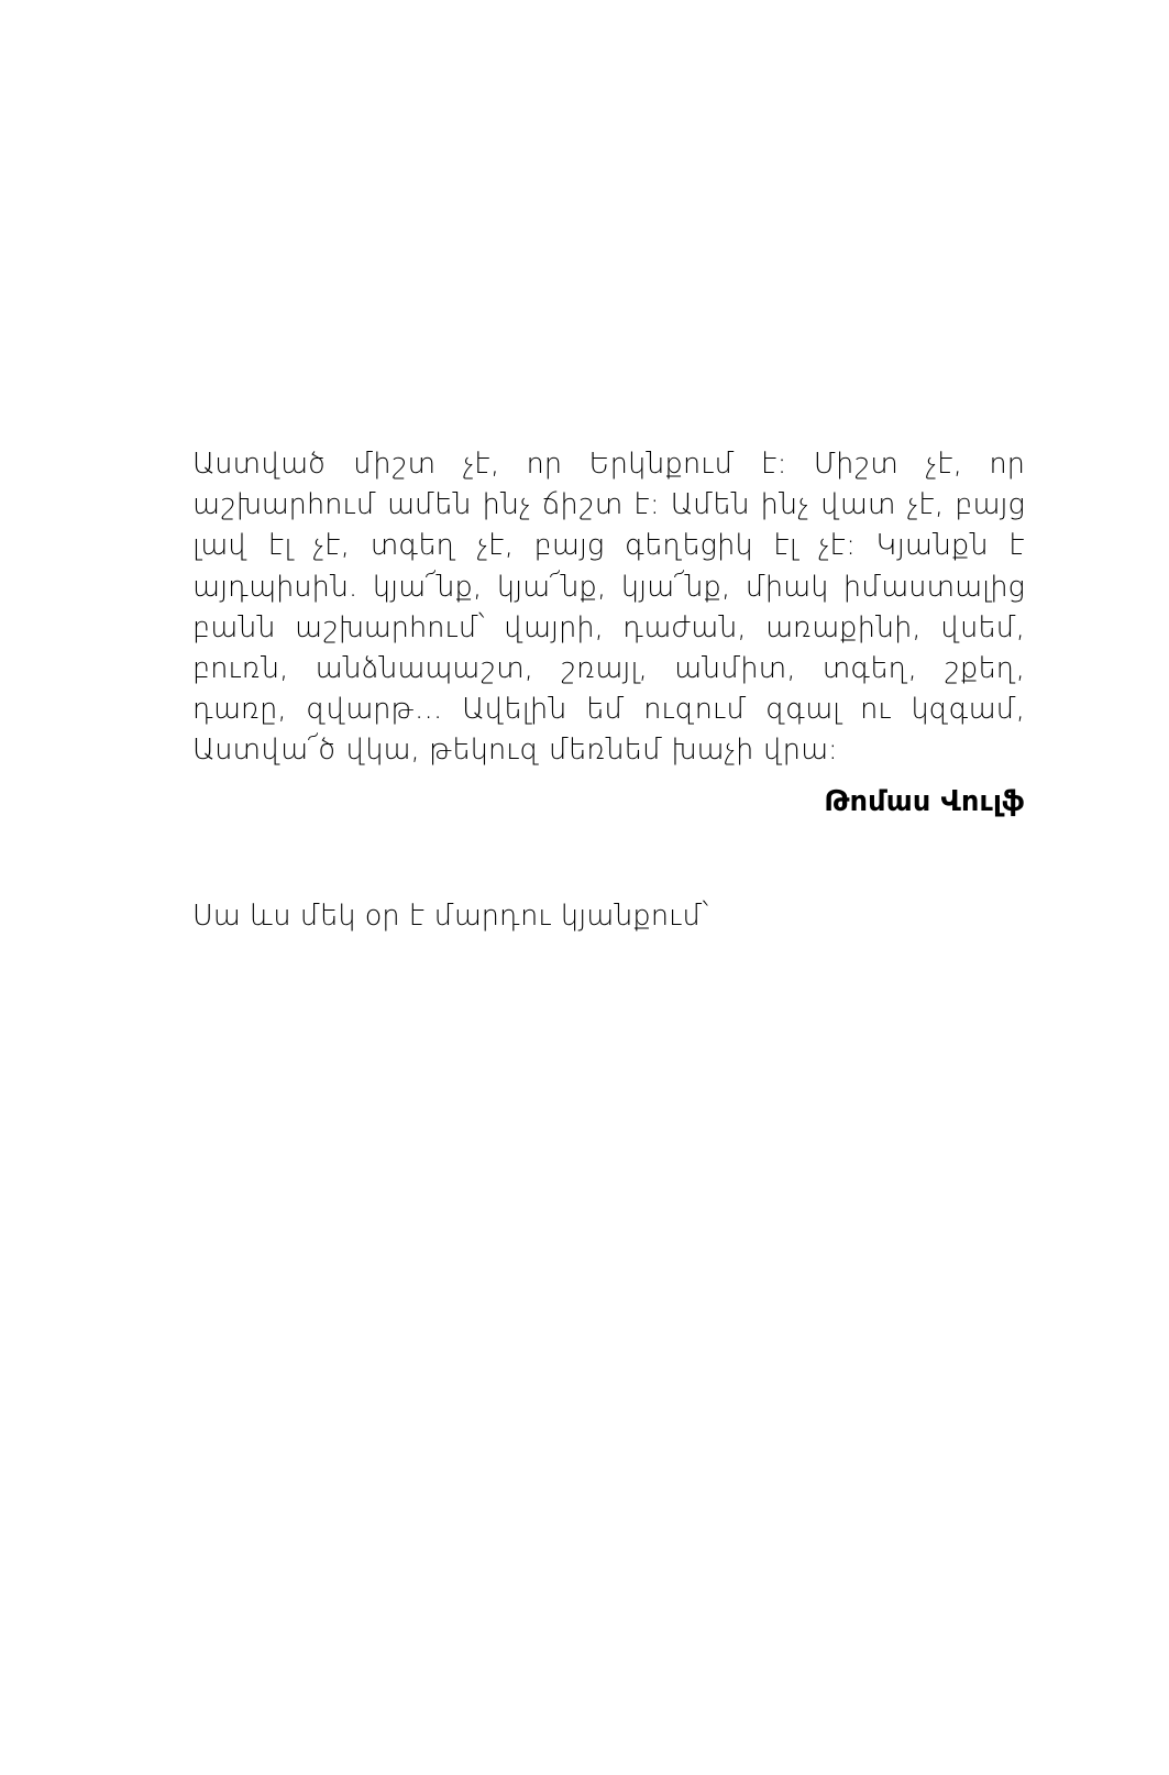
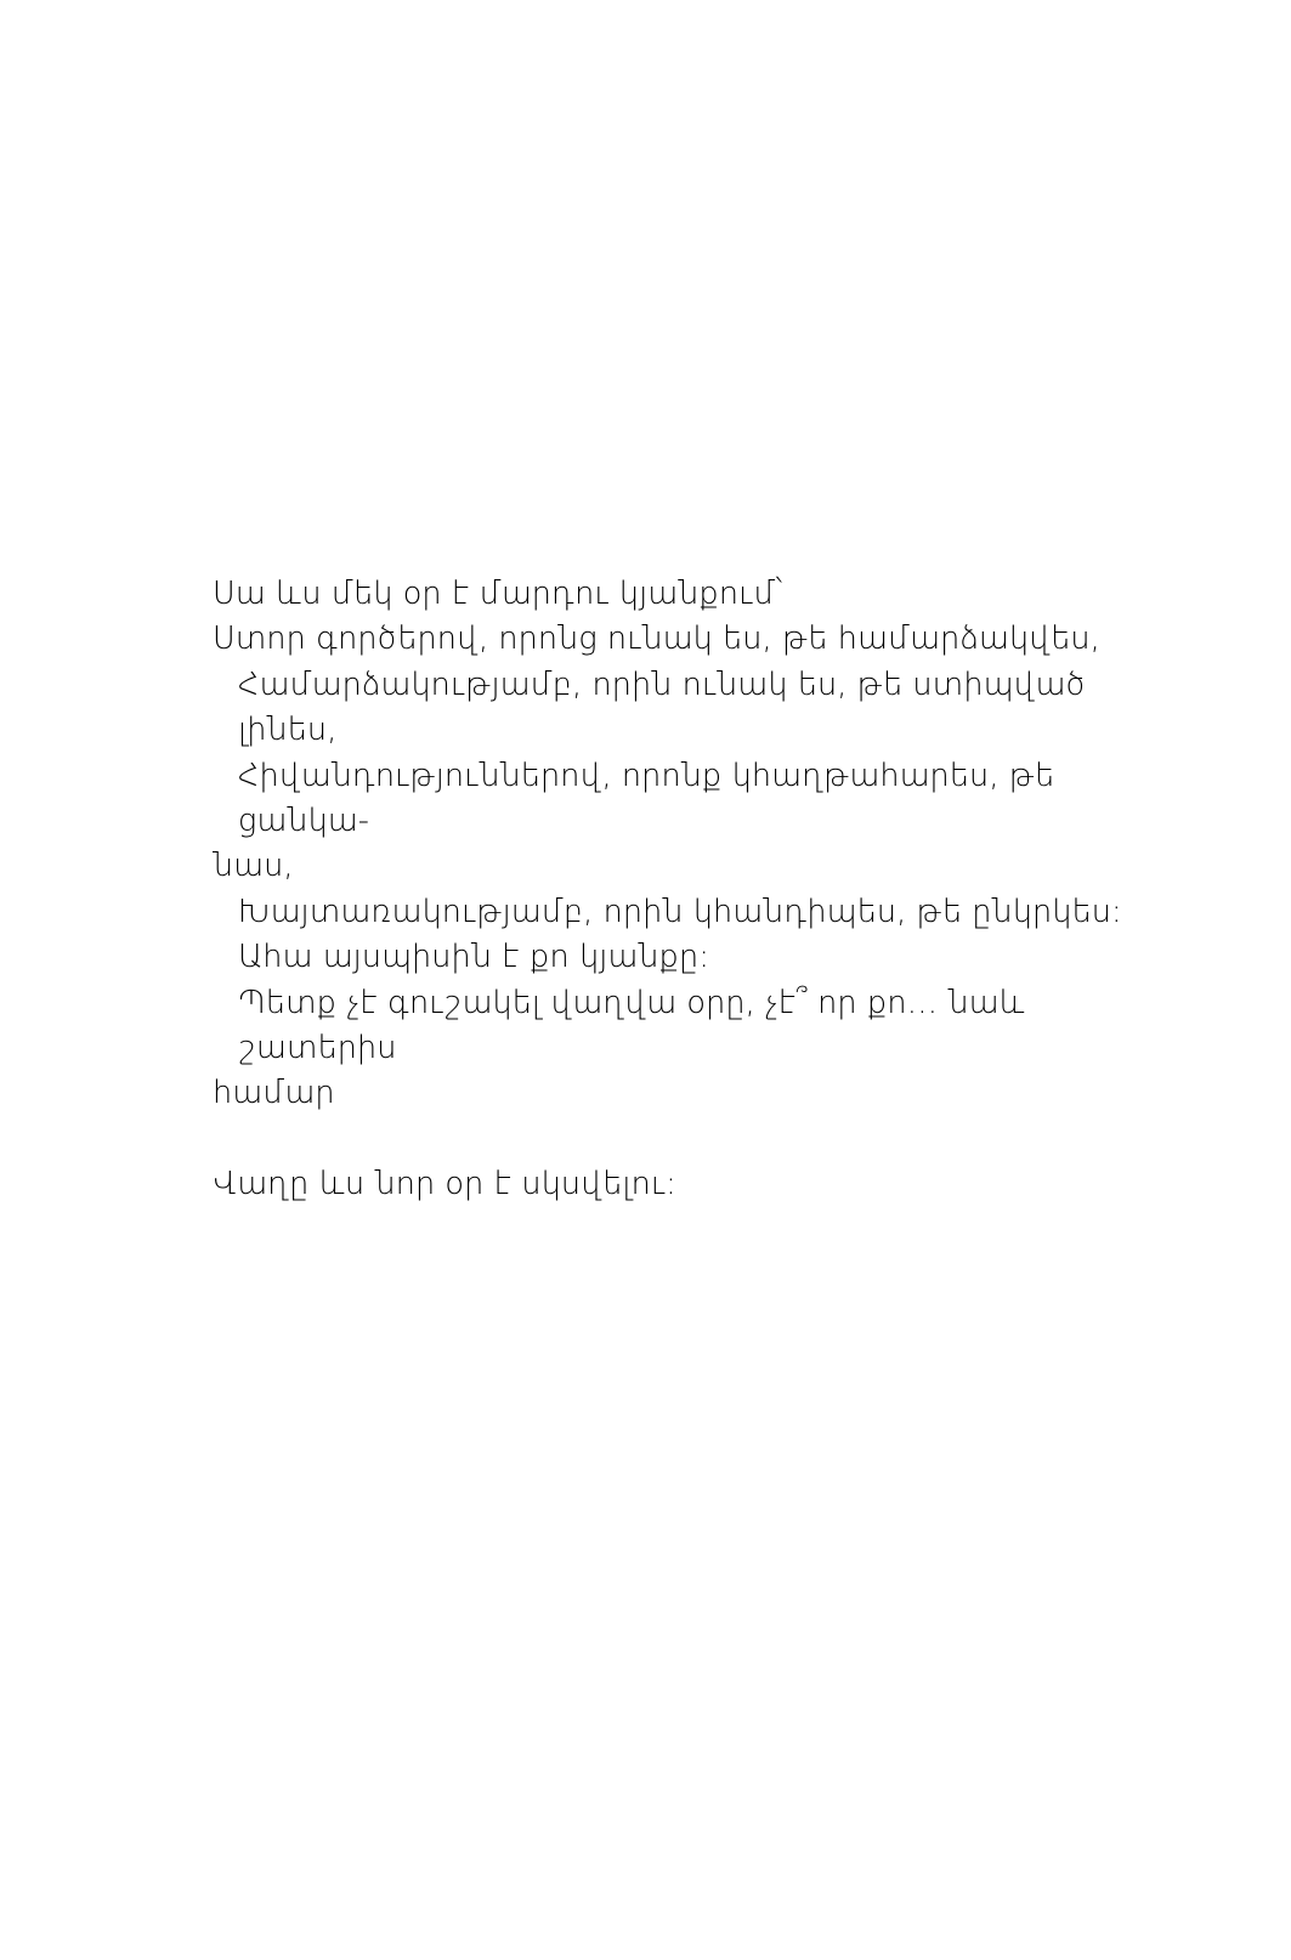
- Աստված միշտ չէ, որ Երկնքում է: Միշտ չէ, որ աշխարհում ամեն ինչ ճիշտ է: Ամեն ինչ վատ չէ, բայց լավ էլ չէ, տգեղ չէ, բայց գեղեցիկ էլ չէ: Կյանքն է այդպիսին. կյա՜նք, կյա՜նք, կյա՜նք, միակ իմաստալից բանն աշխարհում՝ վայրի, դաժան, առաքինի, վսեմ, բուռն, անձնապաշտ, շռայլ, անմիտ, տգեղ, շքեղ, դառը, զվարթ… Ավելին եմ ուզում զգալ ու կզգամ, Աստվա՜ծ վկա, թեկուզ մեռնեմ խաչի վրա:
- Թոմաս Վուլֆ
  Սա ևս մեկ օր է մարդու կյանքում՝
+ Ստոր գործերով, որոնց ունակ ես, թե համարձակվես,
+ Համարձակությամբ, որին ունակ ես, թե ստիպված լինես,
+ Հիվանդություններով, որոնք կհաղթահարես, թե ցանկա-
+ նաս,
+ Խայտառակությամբ, որին կհանդիպես, թե ընկրկես:
+ Ահա այսպիսին է քո կյանքը:
+ Պետք չէ գուշակել վաղվա օրը, չէ՞ որ քո… նաև շատերիս
+ համար
+ Վաղը ևս նոր օր է սկսվելու:
